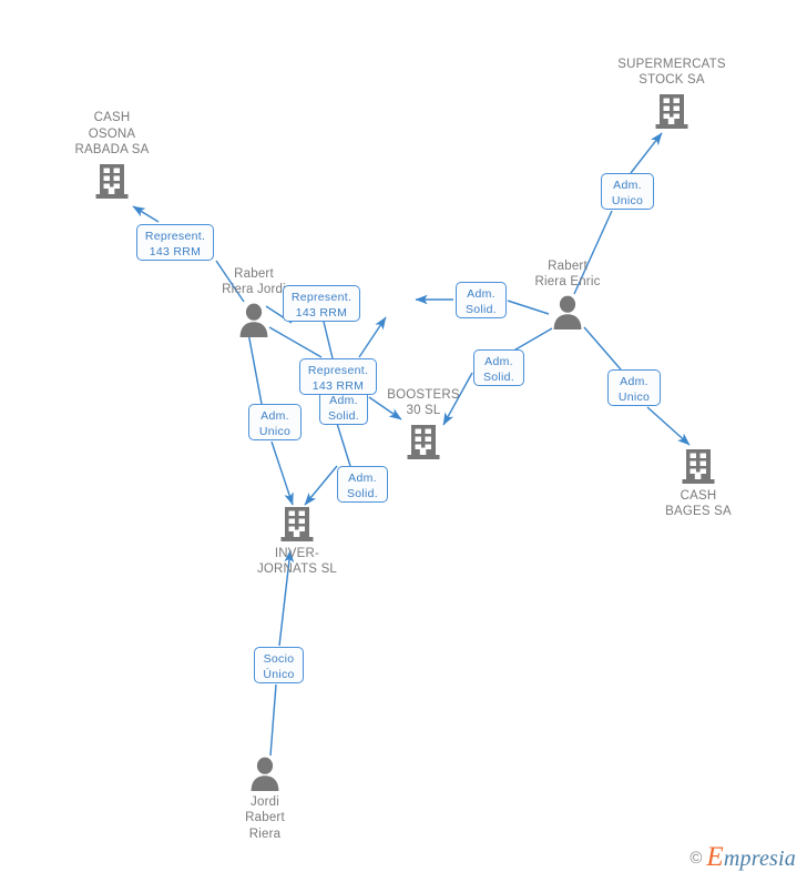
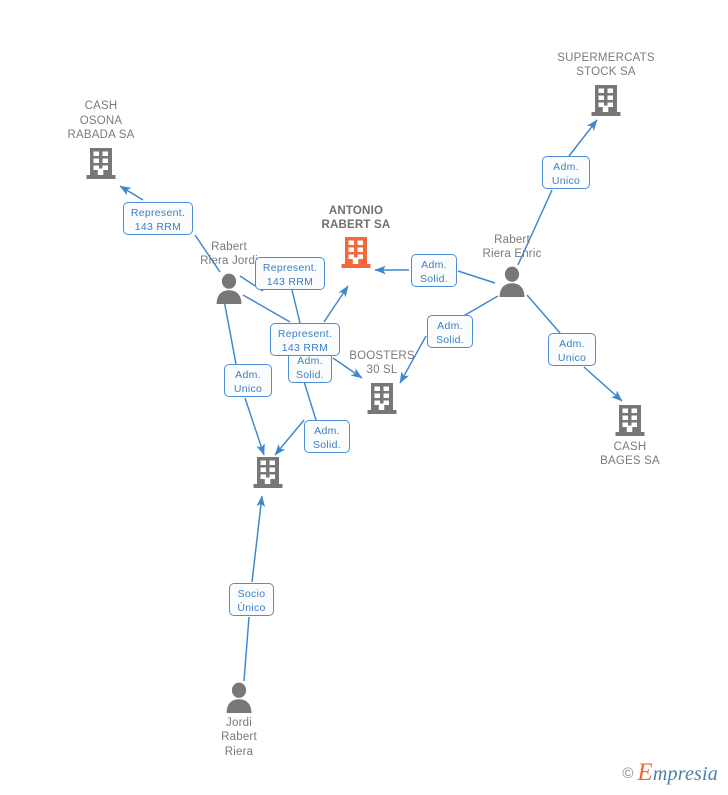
  ©
  Empresia
+ ANTONIO
+ RABERT SA
  CASH
  OSONA
  RABADA SA
  SUPERMERCATS
  STOCK SA
  CASH
  BAGES SA
  BOOSTERS
  30 SL
- INVER-
- JORNATS SL
  Rabert
  Riera Jord
  Rabert
  Riera Enric
  Jordi
  Rabert
  Riera
  Represent.
  143 RRM
  Represent.
  143 RRM
  Represent.
  143 RRM
  Adm.
  Solid.
  Adm.
  Unico
  Adm.
  Solid.
  Adm.
  Solid.
  Adm.
  Solid.
  Adm.
  Unico
  Adm.
  Unico
  Socio
  Único
